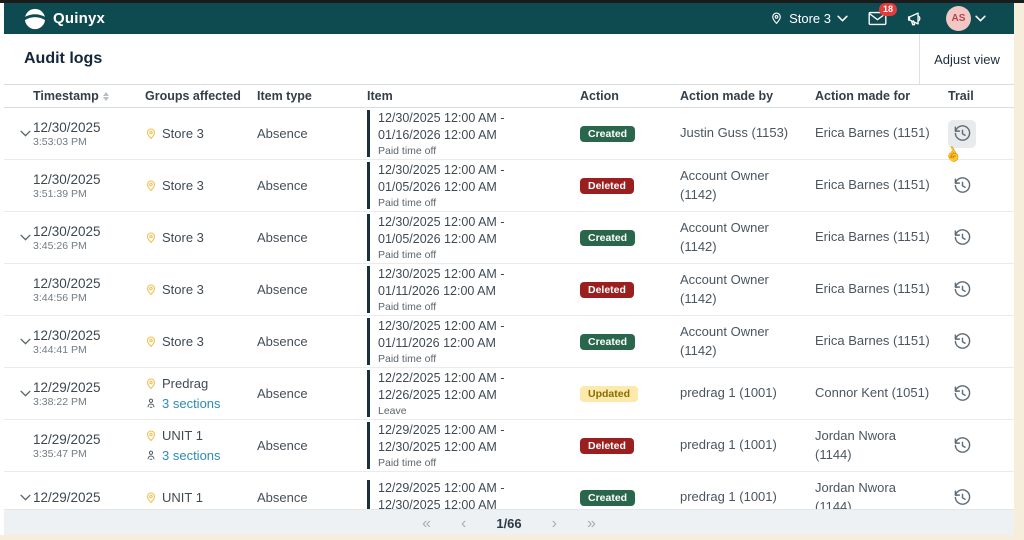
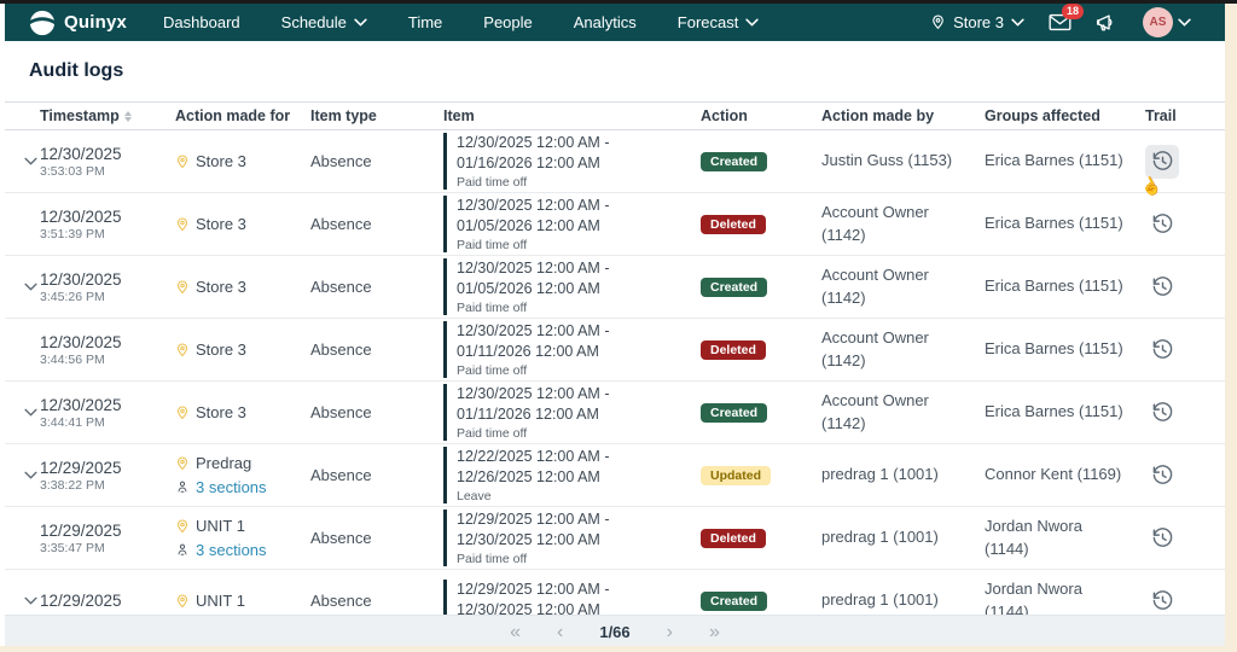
  Quinyx
+ Dashboard
+ Schedule
+ Time
+ People
+ Analytics
+ Forecast
  Store 3
  18
  AS
  Audit logs
- Adjust view
  Timestamp
- Groups affected
+ Action made for
  Item type
  Item
  Action
  Action made by
- Action made for
+ Groups affected
  Trail
  12/30/2025
  3:53:03 PM
  Store 3
  Absence
  12/30/2025 12:00 AM -
  01/16/2026 12:00 AM
  Paid time off
  Created
  Justin Guss (1153)
  Erica Barnes (1151)
  12/30/2025
  3:51:39 PM
  Store 3
  Absence
  12/30/2025 12:00 AM -
  01/05/2026 12:00 AM
  Paid time off
  Deleted
  Account Owner (1142)
  Erica Barnes (1151)
  12/30/2025
  3:45:26 PM
  Store 3
  Absence
  12/30/2025 12:00 AM -
  01/05/2026 12:00 AM
  Paid time off
  Created
  Account Owner (1142)
  Erica Barnes (1151)
  12/30/2025
  3:44:56 PM
  Store 3
  Absence
  12/30/2025 12:00 AM -
  01/11/2026 12:00 AM
  Paid time off
  Deleted
  Account Owner (1142)
  Erica Barnes (1151)
  12/30/2025
  3:44:41 PM
  Store 3
  Absence
  12/30/2025 12:00 AM -
  01/11/2026 12:00 AM
  Paid time off
  Created
  Account Owner (1142)
  Erica Barnes (1151)
  12/29/2025
  3:38:22 PM
  Predrag
  3 sections
  Absence
  12/22/2025 12:00 AM -
  12/26/2025 12:00 AM
  Leave
  Updated
  predrag 1 (1001)
- Connor Kent (1051)
+ Connor Kent (1169)
  12/29/2025
  3:35:47 PM
  UNIT 1
  3 sections
  Absence
  12/29/2025 12:00 AM -
  12/30/2025 12:00 AM
  Paid time off
  Deleted
  predrag 1 (1001)
  Jordan Nwora (1144)
  12/29/2025
  UNIT 1
  Absence
  12/29/2025 12:00 AM -
  12/30/2025 12:00 AM
  Created
  predrag 1 (1001)
  Jordan Nwora (1144)
  «
  ‹
  1/66
  ›
  »
